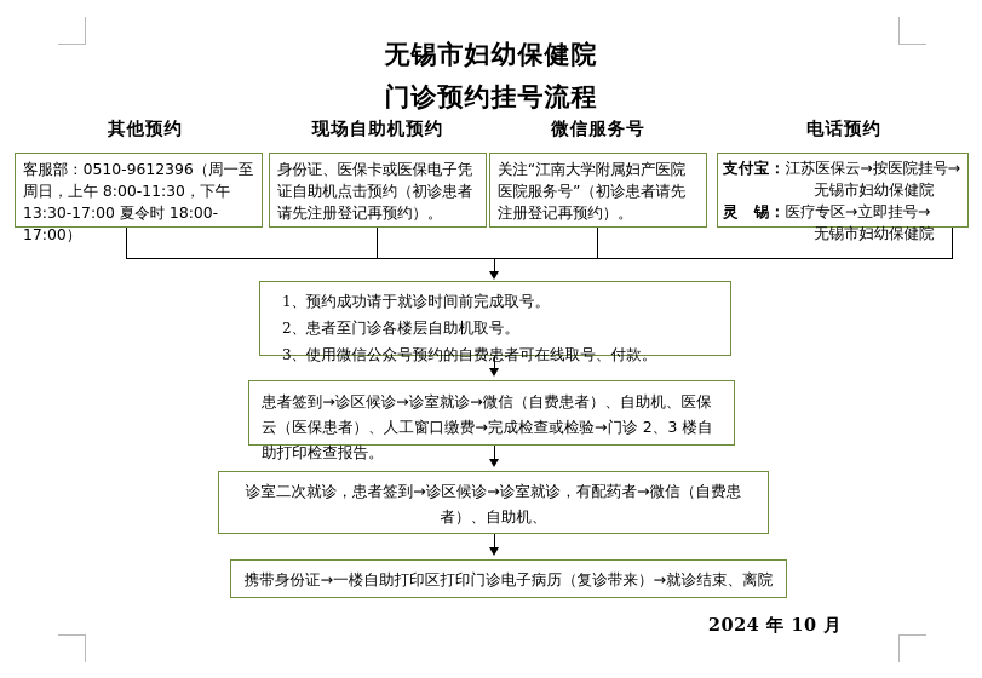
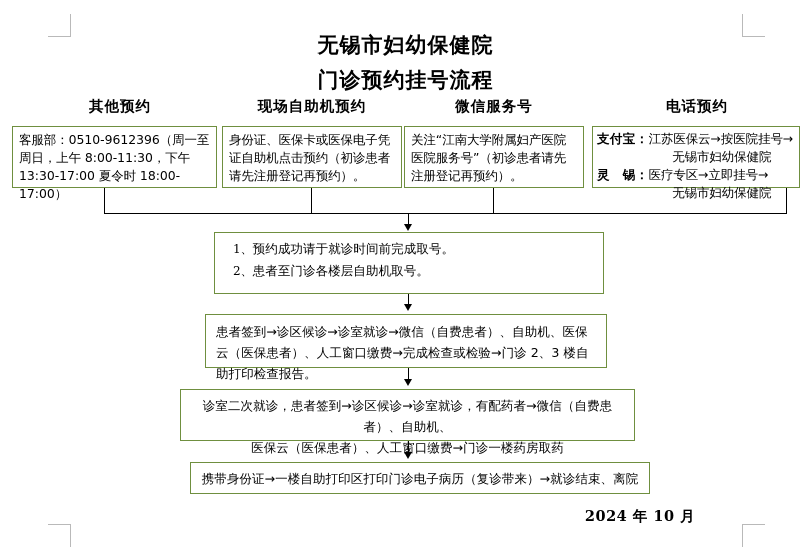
  无锡市妇幼保健院
  门诊预约挂号流程
  其他预约
  现场自助机预约
  微信服务号
  电话预约
  客服部：0510-9612396（周一至周日，上午 8:00-11:30，下午 13:30-17:00 夏令时 18:00-17:00）
  身份证、医保卡或医保电子凭证自助机点击预约（初诊患者请先注册登记再预约）。
  关注“江南大学附属妇产医院医院服务号”（初诊患者请先注册登记再预约）。
  支付宝：
  江苏医保云→按医院挂号→
  无锡市妇幼保健院
  灵 锡：
  医疗专区→立即挂号→
  无锡市妇幼保健院
  1、预约成功请于就诊时间前完成取号。
  2、患者至门诊各楼层自助机取号。
- 3、使用微信公众号预约的自费患者可在线取号、付款。
  患者签到→诊区候诊→诊室就诊→微信（自费患者）、自助机、医保云（医保患者）、人工窗口缴费→完成检查或检验→门诊 2、3 楼自助打印检查报告。
  诊室二次就诊，患者签到→诊区候诊→诊室就诊，有配药者→微信（自费患者）、自助机、
+ 医保云（医保患者）、人工窗口缴费→门诊一楼药房取药
  携带身份证→一楼自助打印区打印门诊电子病历（复诊带来）→就诊结束、离院
  2024 年 10 月
